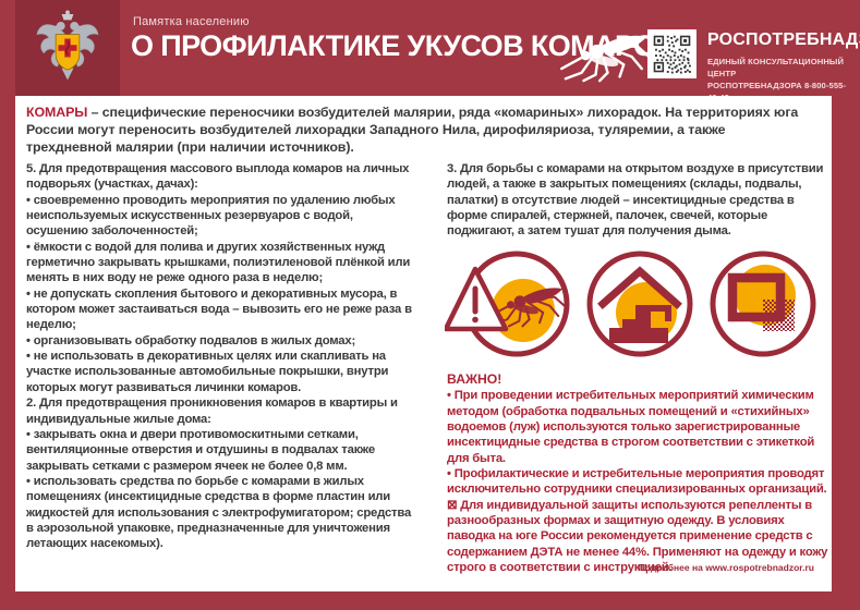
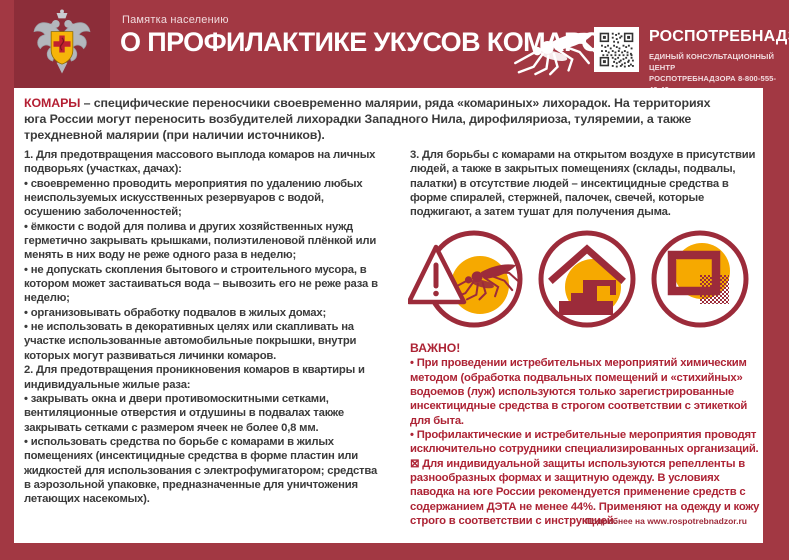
  Памятка населению
  О ПРОФИЛАКТИКЕ УКУСОВ КОМО
  РОСПОТРЕБНАД
  ЕДИНЫЙ КОНСУЛЬТАЦИОННЫЙ ЦЕНТР
  РОСПОТРЕБНАДЗОРА 8-800-555-
- КОМАРЫ – специфические переносчики возбудителей малярии, ряда «комариных» лихорадок. На территориях юга России могут переносить возбудителей лихорадки Западного Нила, дирофиляриоза, туляремии, а также трехдневной малярии (при наличии источников).
+ КОМАРЫ – специфические переносчики своевременно малярии, ряда «комариных» лихорадок. На территориях юга России могут переносить возбудителей лихорадки Западного Нила, дирофиляриоза, туляремии, а также трехдневной малярии (при наличии источников).
- 5. Для предотвращения массового выплода комаров на личных подворьях (участках, дачах):
+ 1. Для предотвращения массового выплода комаров на личных подворьях (участках, дачах):
  своевременно проводить мероприятия по удалению любых неиспользуемых искусственных резервуаров с водой, осушению заболоченностей;
  ёмкости с водой для полива и других хозяйственных нужд герметично закрывать крышками, полиэтиленовой плёнкой или менять в них воду не реже одного раза в неделю;
- не допускать скопления бытового и декоративных мусора, в котором может застаиваться вода – вывозить его не реже раза в неделю;
+ не допускать скопления бытового и строительного мусора, в котором может застаиваться вода – вывозить его не реже раза в неделю;
  организовывать обработку подвалов в жилых домах;
  не использовать в декоративных целях или скапливать на участке использованные автомобильные покрышки, внутри которых могут развиваться личинки комаров.
- 2. Для предотвращения проникновения комаров в квартиры и индивидуальные жилые дома:
+ 2. Для предотвращения проникновения комаров в квартиры и индивидуальные жилые раза:
  закрывать окна и двери противомоскитными сетками, вентиляционные отверстия и отдушины в подвалах также закрывать сетками с размером ячеек не более 0,8 мм.
  использовать средства по борьбе с комарами в жилых помещениях (инсектицидные средства в форме пластин или жидкостей для использования с электрофумигатором; средства в аэрозольной упаковке, предназначенные для уничтожения летающих насекомых).
  3. Для борьбы с комарами на открытом воздухе в присутствии людей, а также в закрытых помещениях (склады, подвалы, палатки) в отсутствие людей – инсектицидные средства в форме спиралей, стержней, палочек, свечей, которые поджигают, а затем тушат для получения дыма.
  ВАЖНО!
  При проведении истребительных мероприятий химическим методом (обработка подвальных помещений и «стихийных» водоемов (луж) используются только зарегистрированные инсектицидные средства в строгом соответствии с этикеткой для быта.
  Профилактические и истребительные мероприятия проводят исключительно сотрудники специализированных организаций.
  ⊠ Для индивидуальной защиты используются репелленты в разнообразных формах и защитную одежду. В условиях паводка на юге России рекомендуется применение средств с содержанием ДЭТА не менее 44%. Применяют на одежду и кожу строго в соответствии с инструкцией.
  Подробнее на www.rospotrebnadzor.ru
